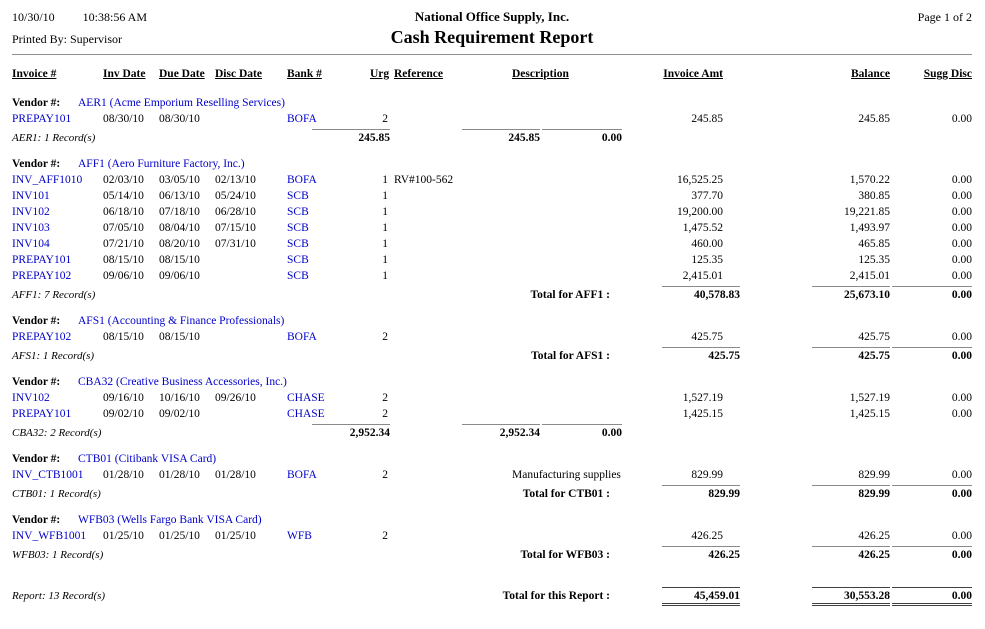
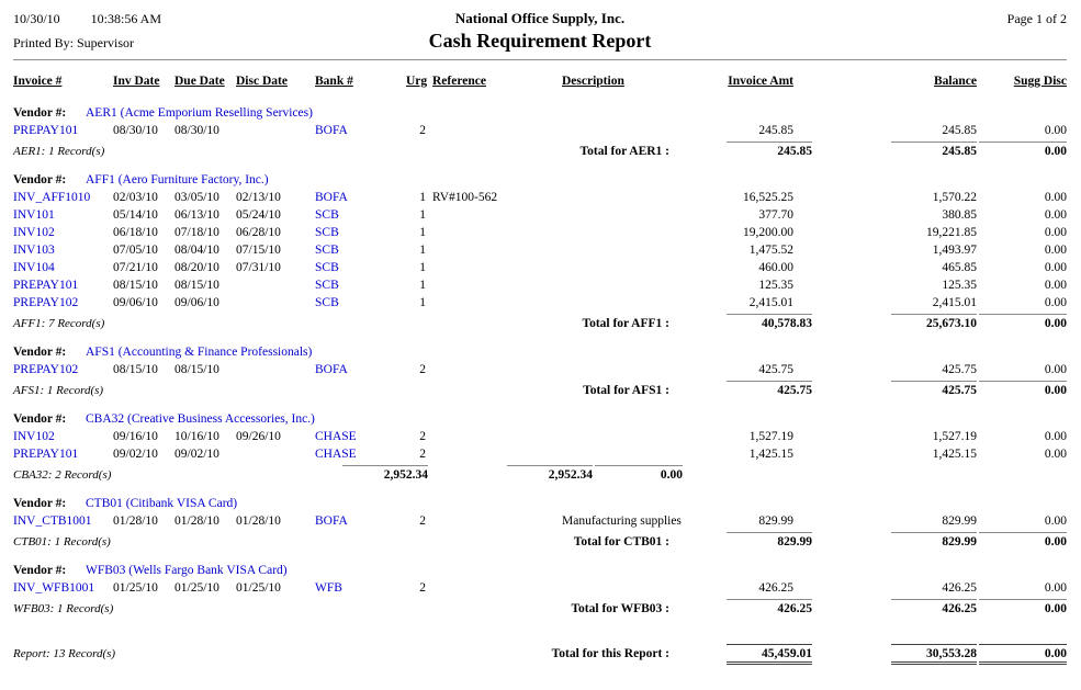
  10/30/10
  10:38:56 AM
  National Office Supply, Inc.
  Page 1 of 2
  Printed By: Supervisor
  Cash Requirement Report
  Invoice #
  Inv Date
  Due Date
  Disc Date
  Bank #
  Urg
  Reference
  Description
  Invoice Amt
  Balance
  Sugg Disc
  Vendor #:
  AER1 (Acme Emporium Reselling Services)
  PREPAY101
  08/30/10
  08/30/10
  BOFA
  2
  245.85
  245.85
  0.00
  AER1: 1 Record(s)
+ Total for AER1 :
  245.85
  245.85
  0.00
  Vendor #:
  AFF1 (Aero Furniture Factory, Inc.)
  INV_AFF1010
  02/03/10
  03/05/10
  02/13/10
  BOFA
  1
  RV#100-562
  16,525.25
  1,570.22
  0.00
  INV101
  05/14/10
  06/13/10
  05/24/10
  SCB
  1
  377.70
  380.85
  0.00
  INV102
  06/18/10
  07/18/10
  06/28/10
  SCB
  1
  19,200.00
  19,221.85
  0.00
  INV103
  07/05/10
  08/04/10
  07/15/10
  SCB
  1
  1,475.52
  1,493.97
  0.00
  INV104
  07/21/10
  08/20/10
  07/31/10
  SCB
  1
  460.00
  465.85
  0.00
  PREPAY101
  08/15/10
  08/15/10
  SCB
  1
  125.35
  125.35
  0.00
  PREPAY102
  09/06/10
  09/06/10
  SCB
  1
  2,415.01
  2,415.01
  0.00
  AFF1: 7 Record(s)
  Total for AFF1 :
  40,578.83
  25,673.10
  0.00
  Vendor #:
  AFS1 (Accounting & Finance Professionals)
  PREPAY102
  08/15/10
  08/15/10
  BOFA
  2
  425.75
  425.75
  0.00
  AFS1: 1 Record(s)
  Total for AFS1 :
  425.75
  425.75
  0.00
  Vendor #:
  CBA32 (Creative Business Accessories, Inc.)
  INV102
  09/16/10
  10/16/10
  09/26/10
  CHASE
  2
  1,527.19
  1,527.19
  0.00
  PREPAY101
  09/02/10
  09/02/10
  CHASE
  2
  1,425.15
  1,425.15
  0.00
  CBA32: 2 Record(s)
  2,952.34
  2,952.34
  0.00
  Vendor #:
  CTB01 (Citibank VISA Card)
  INV_CTB1001
  01/28/10
  01/28/10
  01/28/10
  BOFA
  2
  Manufacturing supplies
  829.99
  829.99
  0.00
  CTB01: 1 Record(s)
  Total for CTB01 :
  829.99
  829.99
  0.00
  Vendor #:
  WFB03 (Wells Fargo Bank VISA Card)
  INV_WFB1001
  01/25/10
  01/25/10
  01/25/10
  WFB
  2
  426.25
  426.25
  0.00
  WFB03: 1 Record(s)
  Total for WFB03 :
  426.25
  426.25
  0.00
  Report: 13 Record(s)
  Total for this Report :
  45,459.01
  30,553.28
  0.00
